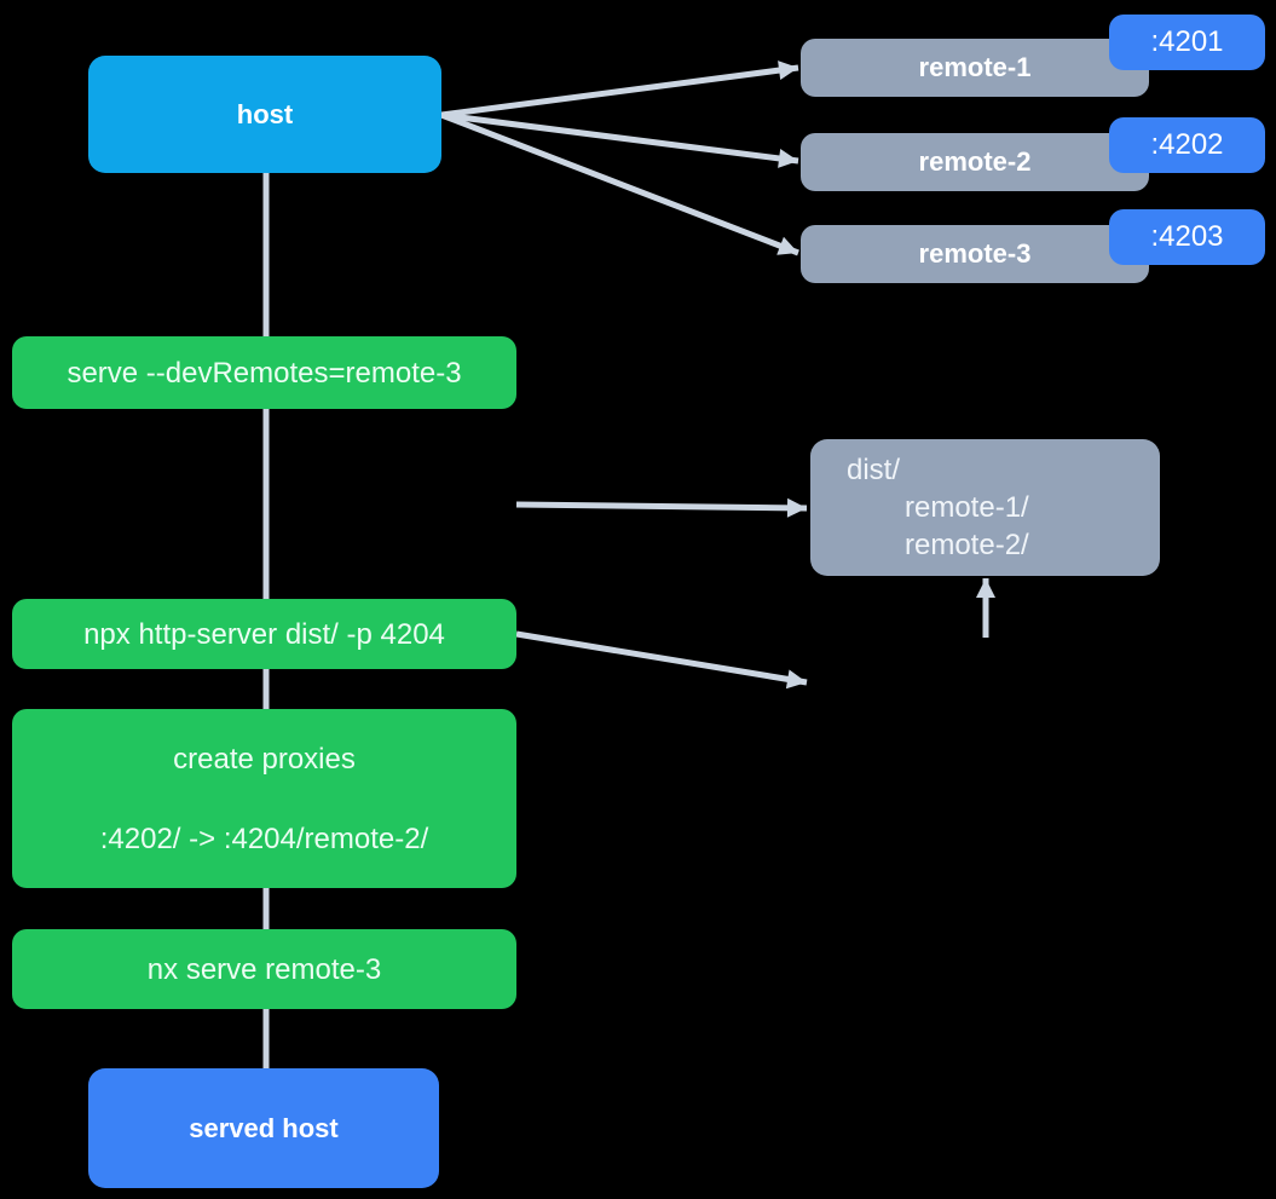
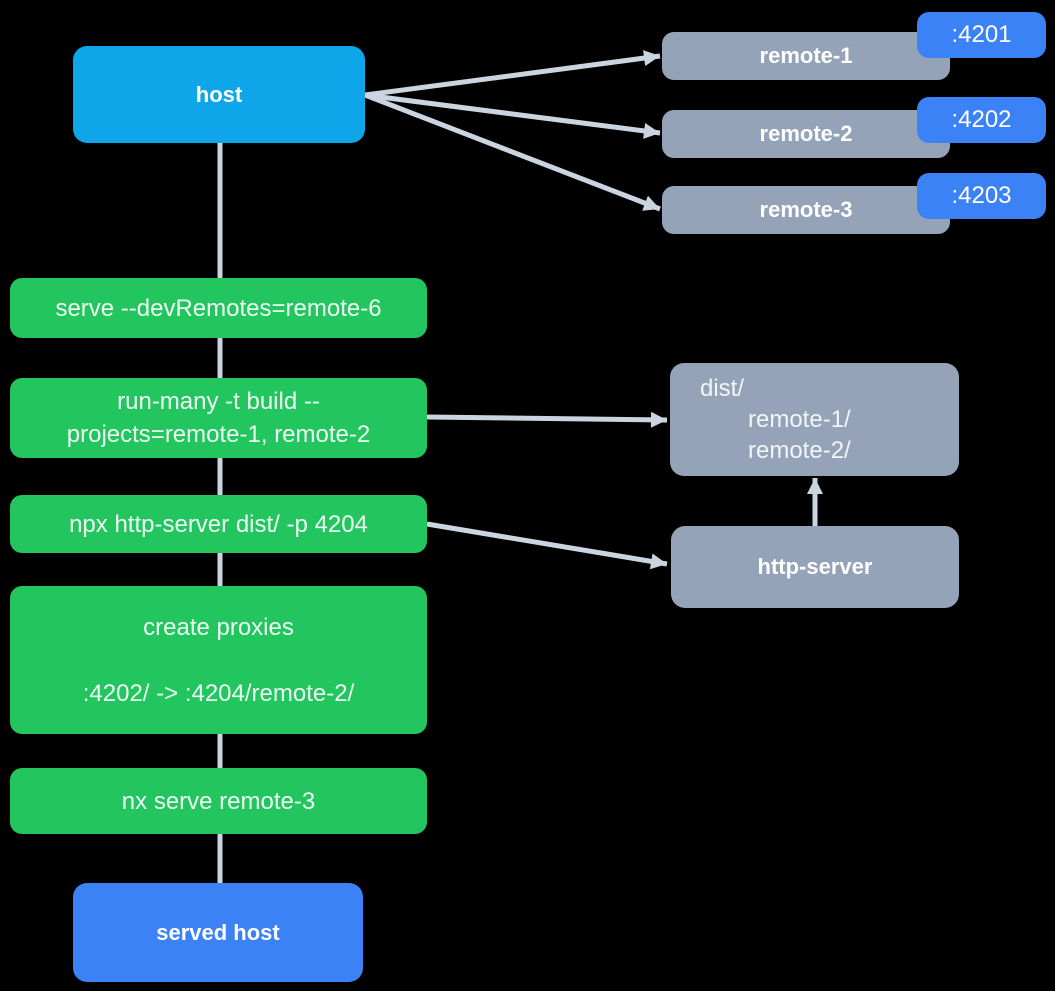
  host
  remote-1
  remote-2
  remote-3
  :4201
  :4202
  :4203
- serve --devRemotes=remote-3
+ serve --devRemotes=remote-6
+ run-many -t build --
+ projects=remote-1, remote-2
  npx http-server dist/ -p 4204
  create proxies
  :4202/ -> :4204/remote-2/
  nx serve remote-3
  served host
  dist/
  remote-1/
  remote-2/
+ http-server
